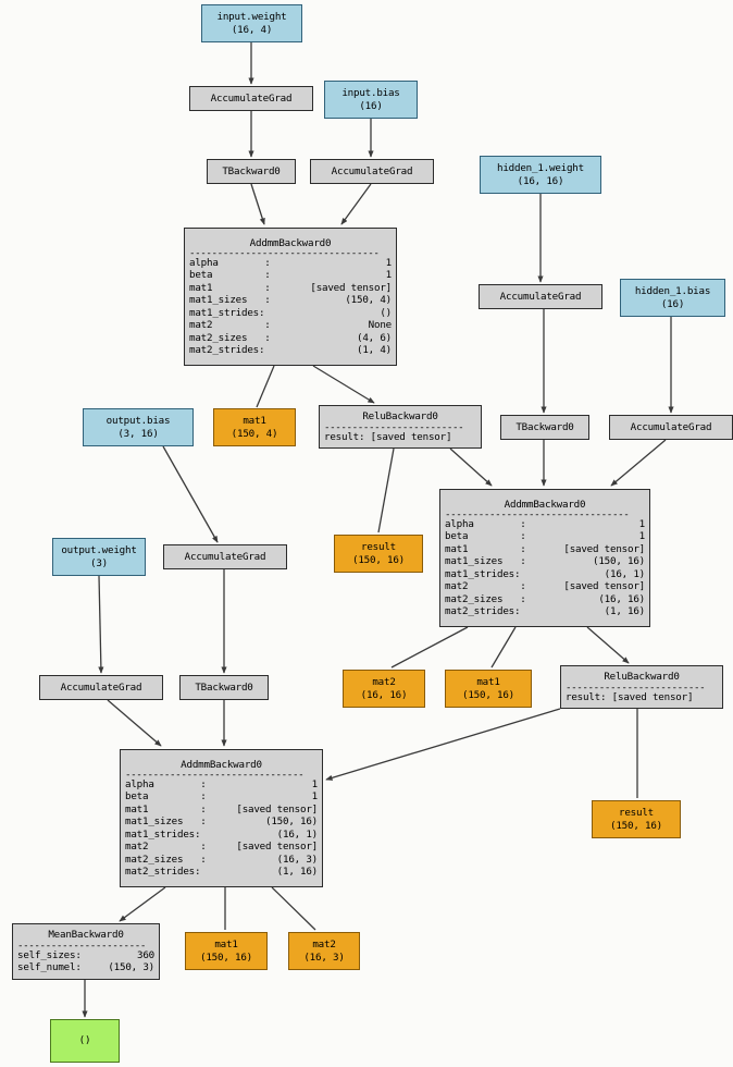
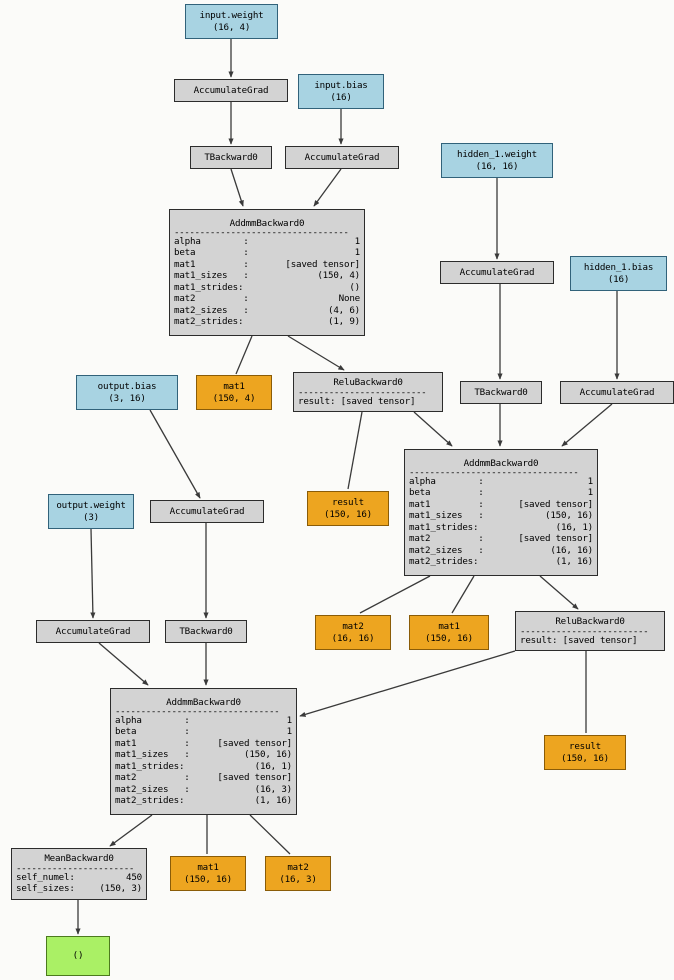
  input.weight
  (16, 4)
  AccumulateGrad
  input.bias
  (16)
  TBackward0
  AccumulateGrad
  hidden_1.weight
  (16, 16)
  AddmmBackward0
  ----------------------------------
  alpha :
  1
  beta :
  1
  mat1 :
  [saved tensor]
  mat1_sizes :
  (150, 4)
  mat1_strides:
  ()
  mat2 :
  None
  mat2_sizes :
  (4, 6)
  mat2_strides:
- (1, 4)
+ (1, 9)
  AccumulateGrad
  hidden_1.bias
  (16)
  output.bias
  (3, 16)
  mat1
  (150, 4)
  ReluBackward0
  -------------------------
  result: [saved tensor]
  TBackward0
  AccumulateGrad
  AddmmBackward0
  ---------------------------------
  alpha :
  1
  beta :
  1
  mat1 :
  [saved tensor]
  mat1_sizes :
  (150, 16)
  mat1_strides:
  (16, 1)
  mat2 :
  [saved tensor]
  mat2_sizes :
  (16, 16)
  mat2_strides:
  (1, 16)
  output.weight
  (3)
  AccumulateGrad
  result
  (150, 16)
  AccumulateGrad
  TBackward0
  mat2
  (16, 16)
  mat1
  (150, 16)
  ReluBackward0
  -------------------------
  result: [saved tensor]
  AddmmBackward0
  --------------------------------
  alpha :
  1
  beta :
  1
  mat1 :
  [saved tensor]
  mat1_sizes :
  (150, 16)
  mat1_strides:
  (16, 1)
  mat2 :
  [saved tensor]
  mat2_sizes :
  (16, 3)
  mat2_strides:
  (1, 16)
  result
  (150, 16)
  MeanBackward0
  -----------------------
- self_sizes:
+ self_numel:
- 360
+ 450
- self_numel:
+ self_sizes:
  (150, 3)
  mat1
  (150, 16)
  mat2
  (16, 3)
  ()
